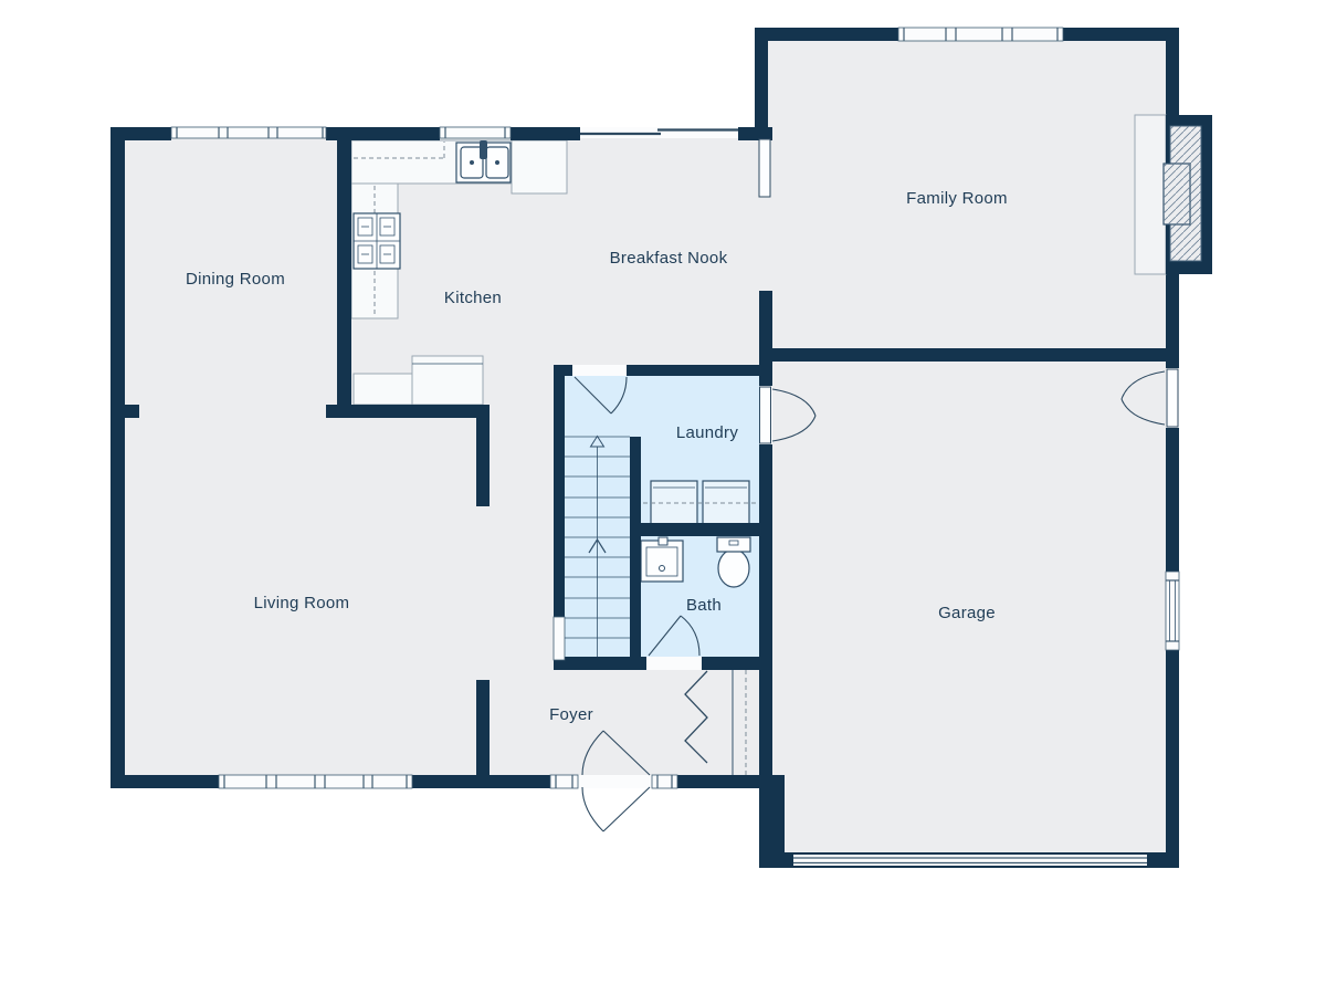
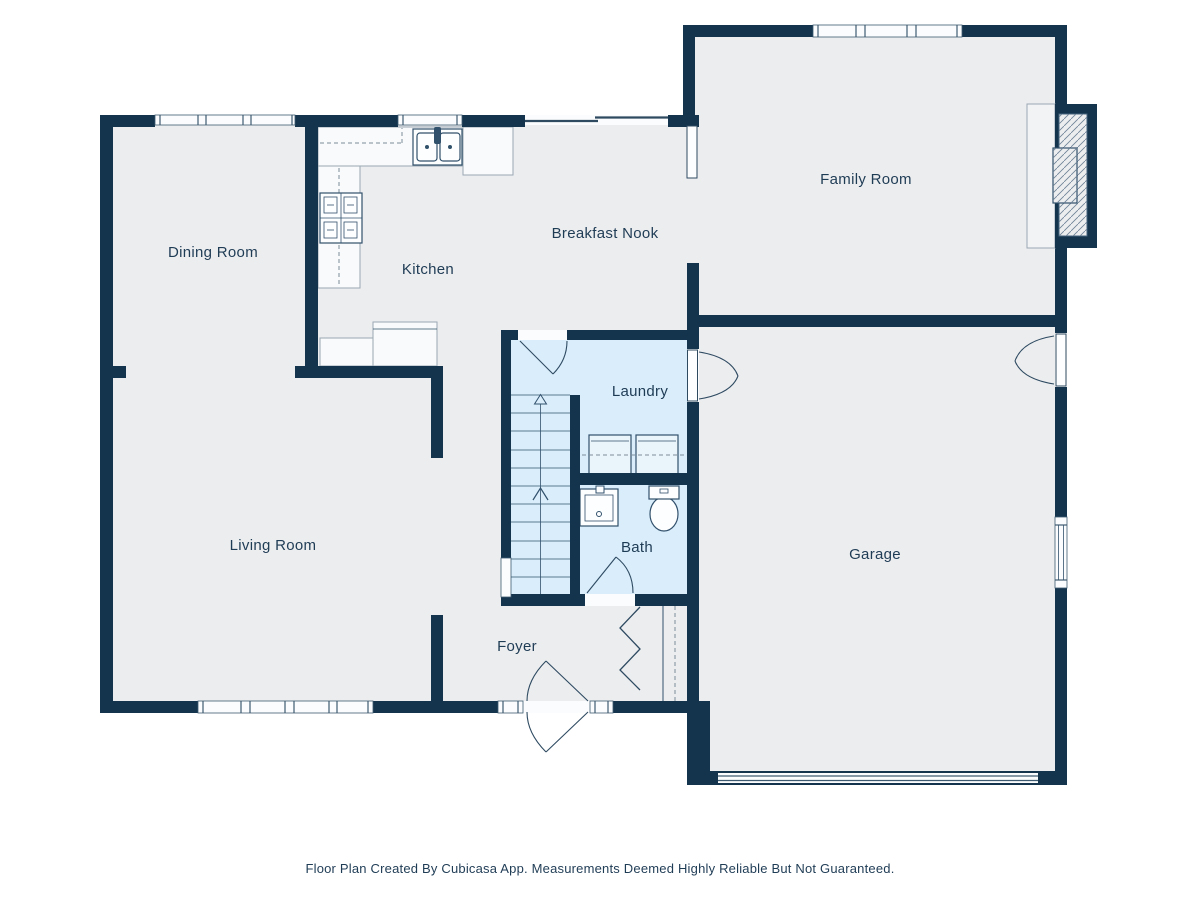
  Dining Room
  Kitchen
  Breakfast Nook
  Family Room
  Laundry
  Living Room
  Bath
  Foyer
  Garage
+ Floor Plan Created By Cubicasa App. Measurements Deemed Highly Reliable But Not Guaranteed.
